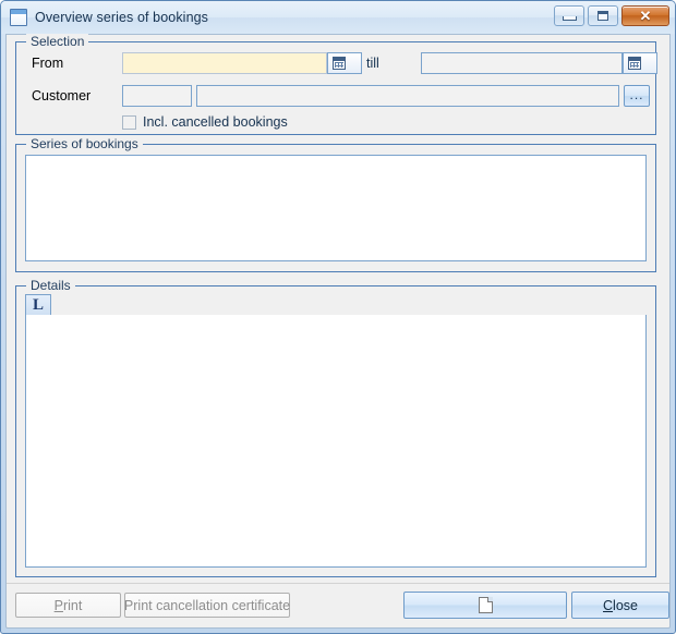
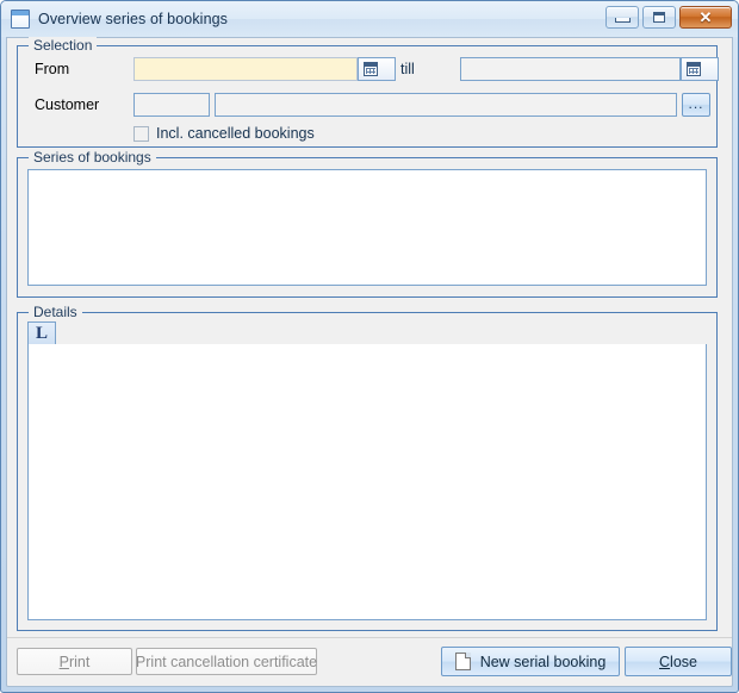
  Overview series of bookings
  ✕
  Selection
  From
  till
  Customer
  ...
  Incl. cancelled bookings
  Series of bookings
  Details
  L
  Print
  Print cancellation certificate
+ New serial booking
  Close
